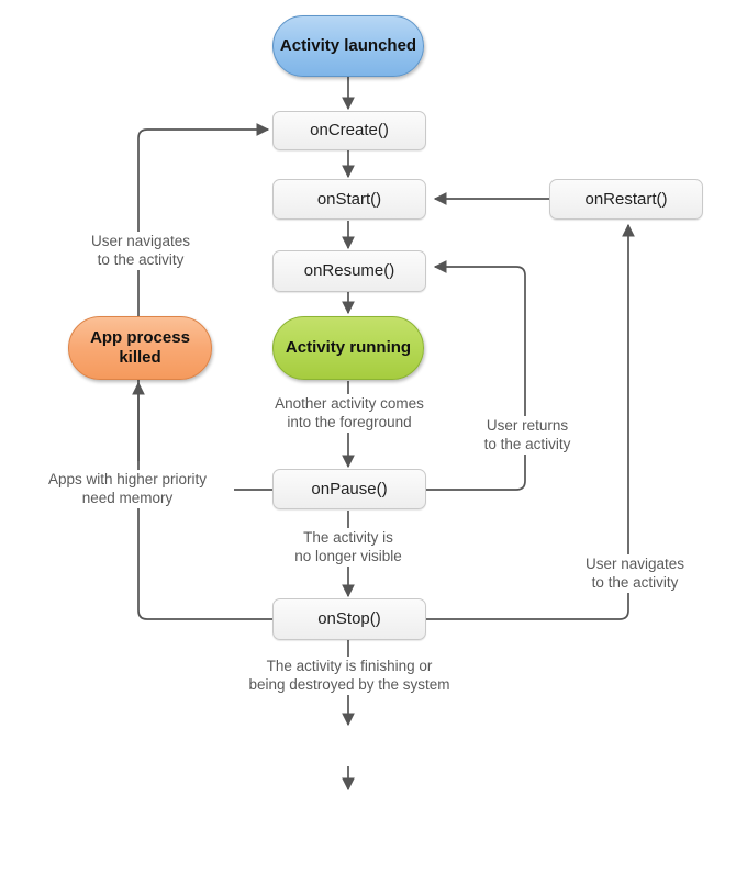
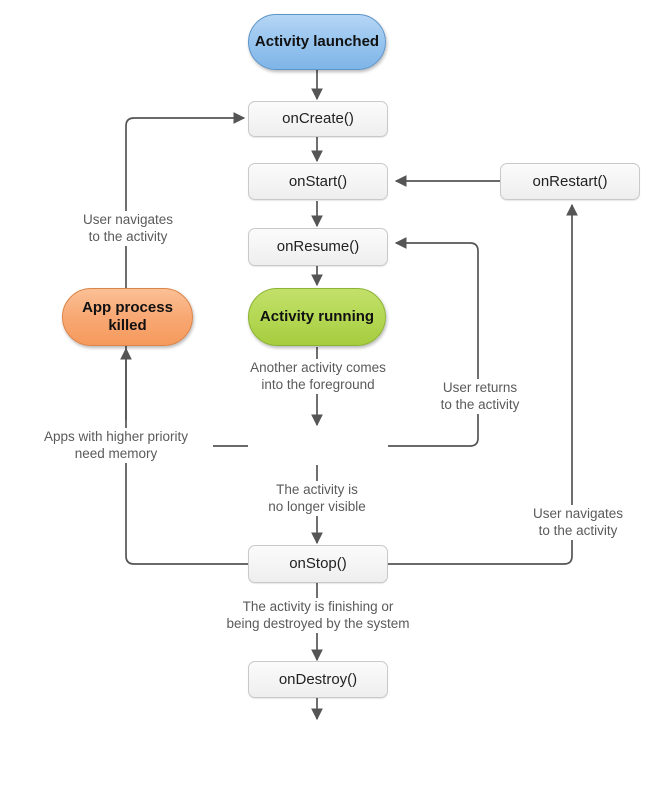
  Activity launched
  onCreate()
  onStart()
  onRestart()
  onResume()
  Activity running
  App process killed
- onPause()
  onStop()
+ onDestroy()
  User navigates
  to the activity
  Another activity comes
  into the foreground
  User returns
  to the activity
  Apps with higher priority
  need memory
  The activity is
  no longer visible
  User navigates
  to the activity
  The activity is finishing or
  being destroyed by the system
